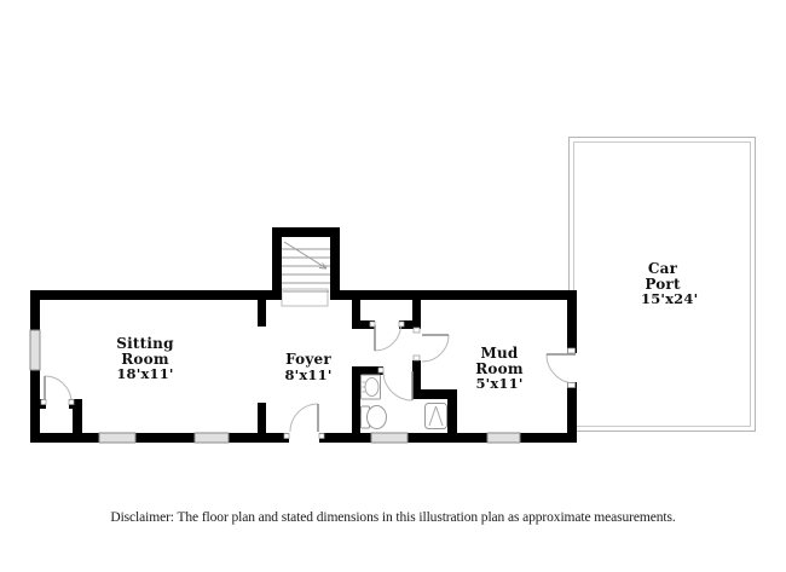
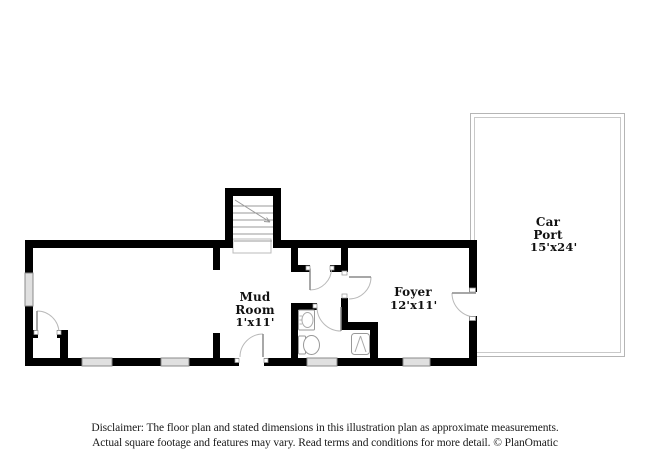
- Sitting Room
- 18'x11'
- Foyer
+ Mud Room
- 8'x11'
+ 1'x11'
- Mud Room
+ Foyer
- 5'x11'
+ 12'x11'
  Car Port
  15'x24'
  Disclaimer: The floor plan and stated dimensions in this illustration plan as approximate measurements.
+ Actual square footage and features may vary. Read terms and conditions for more detail. © PlanOmatic
